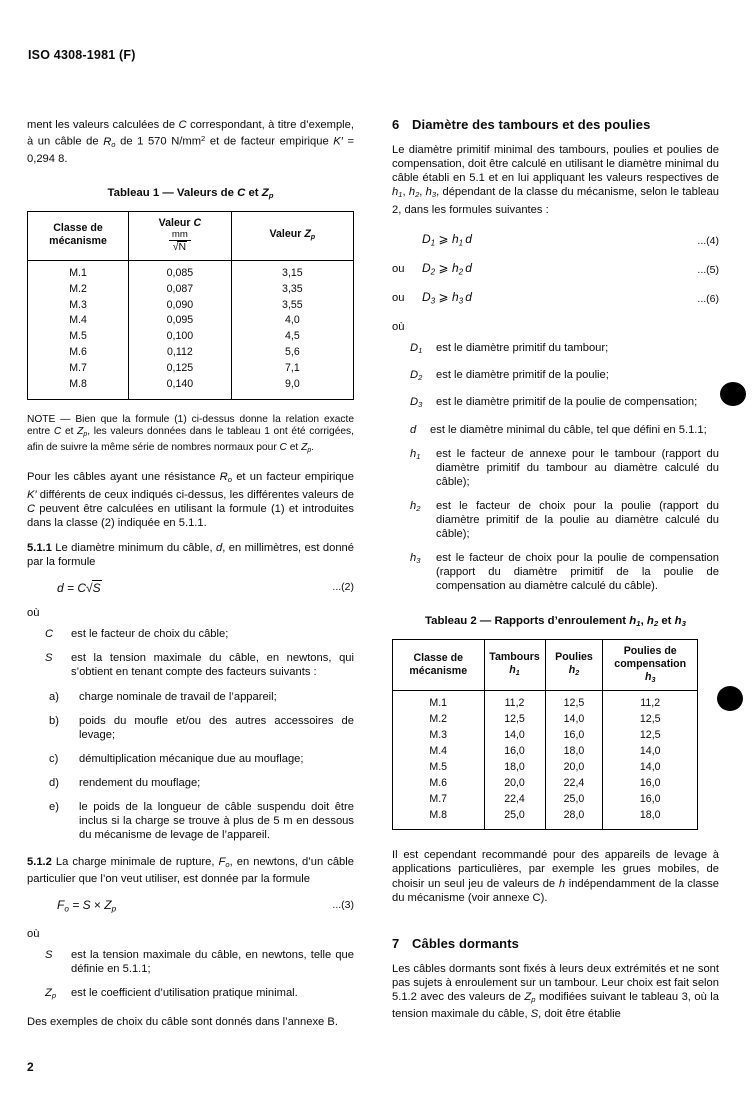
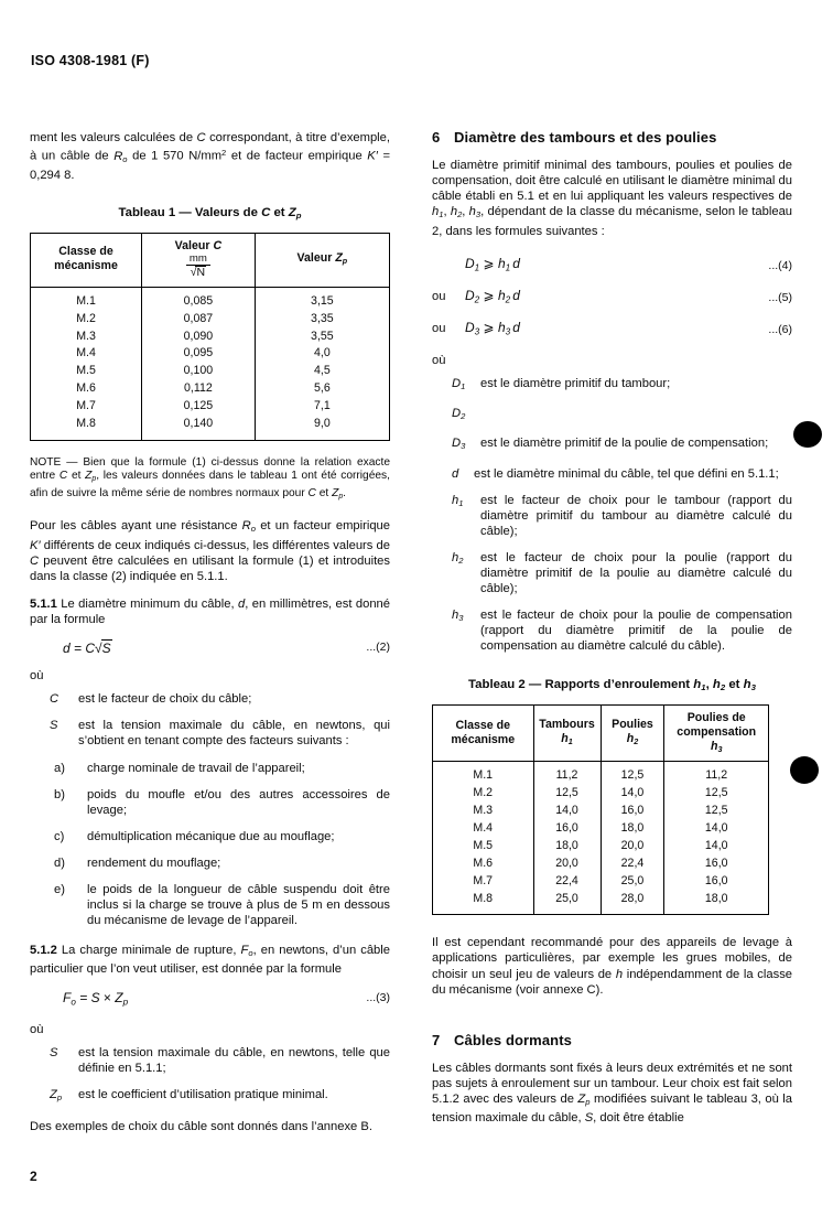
  ISO 4308-1981 (F)
  ment les valeurs calculées de C correspondant, à titre d’exemple, à un câble de Ro de 1 570 N/mm2 et de facteur empirique K′ = 0,294 8.
  Tableau 1 — Valeurs de C et Zp
  Classe de mécanisme	Valeur C mm √N	Valeur Zp
  M.1	0,085	3,15
  M.2	0,087	3,35
  M.3	0,090	3,55
  M.4	0,095	4,0
  M.5	0,100	4,5
  M.6	0,112	5,6
  M.7	0,125	7,1
  M.8	0,140	9,0
  NOTE — Bien que la formule (1) ci-dessus donne la relation exacte entre C et Z , les valeurs données dans le tableau 1 ont été corrigées, afin de suivre la même série de nombres normaux pour C et Z .
  Pour les câbles ayant une résistance Ro et un facteur empirique K′ différents de ceux indiqués ci-dessus, les différentes valeurs de C peuvent être calculées en utilisant la formule (1) et introduites dans la classe (2) indiquée en 5.1.1.
  5.1.1 Le diamètre minimum du câble, d, en millimètres, est donné par la formule
  d = C√S
  ...(2)
  où
  C
  est le facteur de choix du câble;
  S
  est la tension maximale du câble, en newtons, qui s’obtient en tenant compte des facteurs suivants :
  a)
  charge nominale de travail de l’appareil;
  b)
  poids du moufle et/ou des autres accessoires de levage;
  c)
  démultiplication mécanique due au mouflage;
  d)
  rendement du mouflage;
  e)
  le poids de la longueur de câble suspendu doit être inclus si la charge se trouve à plus de 5 m en dessous du mécanisme de levage de l’appareil.
  5.1.2 La charge minimale de rupture, Fo, en newtons, d’un câble particulier que l’on veut utiliser, est donnée par la formule
  Fo = S × Zp
  ...(3)
  où
  S
  est la tension maximale du câble, en newtons, telle que définie en 5.1.1;
  Zp
  est le coefficient d’utilisation pratique minimal.
  Des exemples de choix du câble sont donnés dans l’annexe B.
  6 Diamètre des tambours et des poulies
  Le diamètre primitif minimal des tambours, poulies et poulies de compensation, doit être calculé en utilisant le diamètre minimal du câble établi en 5.1 et en lui appliquant les valeurs respectives de h1, h2, h3, dépendant de la classe du mécanisme, selon le tableau 2, dans les formules suivantes :
  D1 ⩾ h1 d
  ...(4)
  ou D2 ⩾ h2 d
  ...(5)
  ou D3 ⩾ h3 d
  ...(6)
  où
  D1
  est le diamètre primitif du tambour;
  D2
- est le diamètre primitif de la poulie;
  D3
  est le diamètre primitif de la poulie de compensation;
  d
  est le diamètre minimal du câble, tel que défini en 5.1.1;
  h1
- est le facteur de annexe pour le tambour (rapport du diamètre primitif du tambour au diamètre calculé du câble);
+ est le facteur de choix pour le tambour (rapport du diamètre primitif du tambour au diamètre calculé du câble);
  h2
  est le facteur de choix pour la poulie (rapport du diamètre primitif de la poulie au diamètre calculé du câble);
  h3
  est le facteur de choix pour la poulie de compensation (rapport du diamètre primitif de la poulie de compensation au diamètre calculé du câble).
  Tableau 2 — Rapports d’enroulement h1, h2 et h3
  Classe de mécanisme	Tambours h1	Poulies h2	Poulies de compensation h3
  M.1	11,2	12,5	11,2
  M.2	12,5	14,0	12,5
  M.3	14,0	16,0	12,5
  M.4	16,0	18,0	14,0
  M.5	18,0	20,0	14,0
  M.6	20,0	22,4	16,0
  M.7	22,4	25,0	16,0
  M.8	25,0	28,0	18,0
  Il est cependant recommandé pour des appareils de levage à applications particulières, par exemple les grues mobiles, de choisir un seul jeu de valeurs de h indépendamment de la classe du mécanisme (voir annexe C).
  7 Câbles dormants
  Les câbles dormants sont fixés à leurs deux extrémités et ne sont pas sujets à enroulement sur un tambour. Leur choix est fait selon 5.1.2 avec des valeurs de Zp modifiées suivant le tableau 3, où la tension maximale du câble, S, doit être établie
  2
